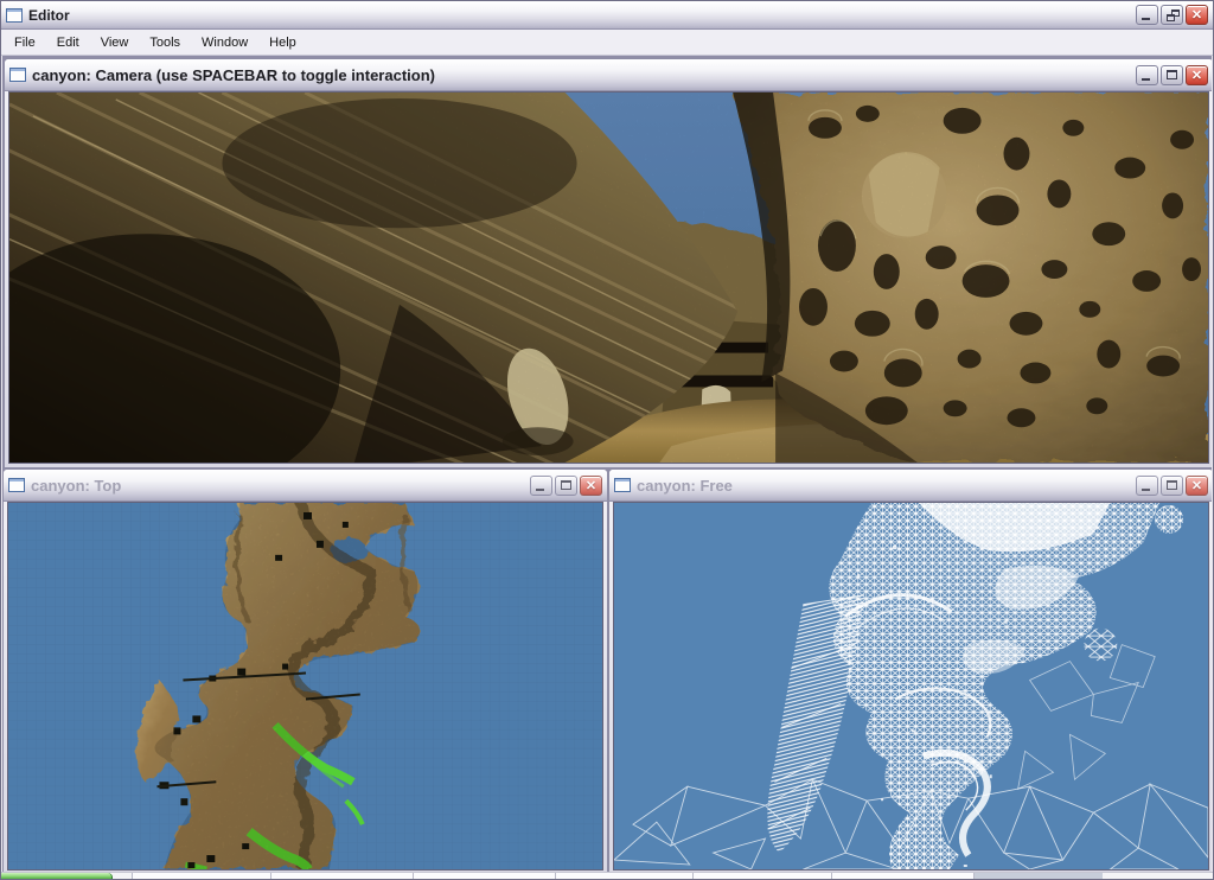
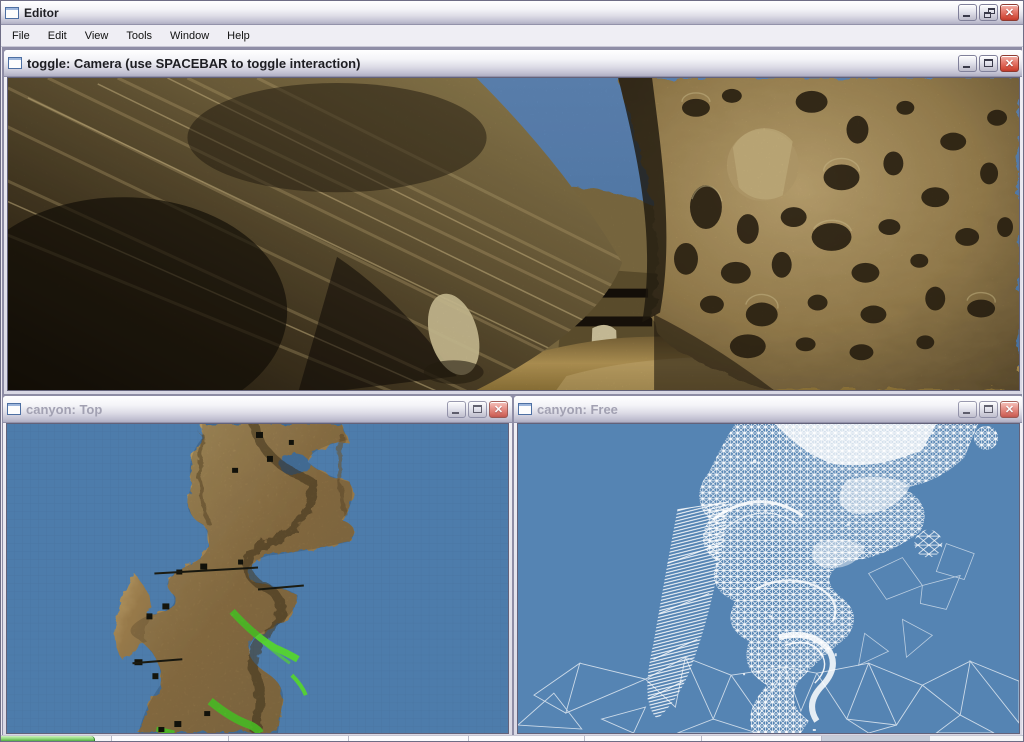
  Editor
  ✕
  File
  Edit
  View
  Tools
  Window
  Help
- canyon: Camera (use SPACEBAR to toggle interaction)
+ toggle: Camera (use SPACEBAR to toggle interaction)
  ✕
  canyon: Top
  ✕
  canyon: Free
  ✕
